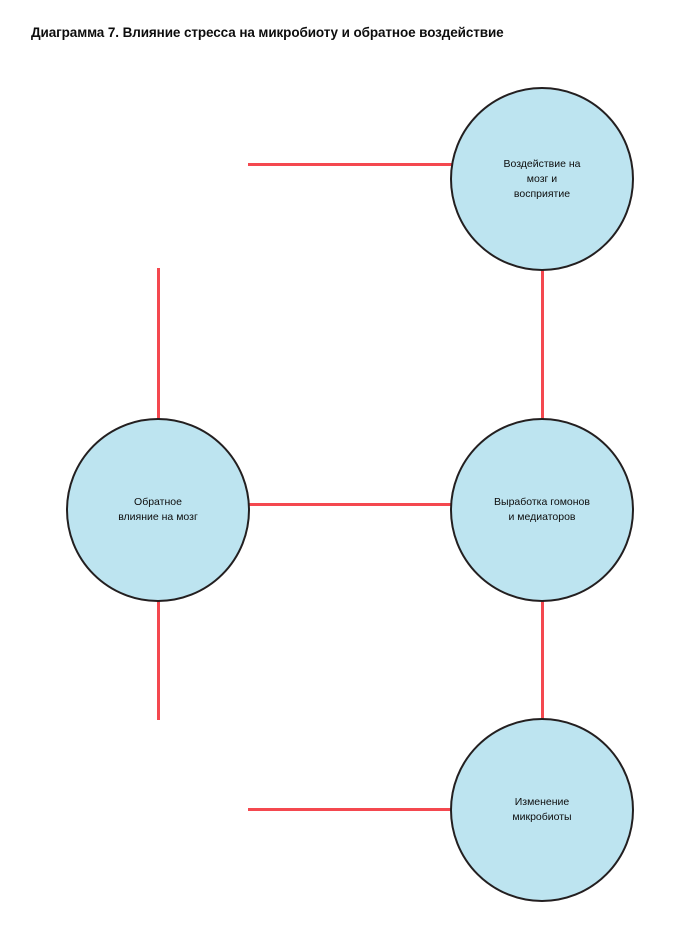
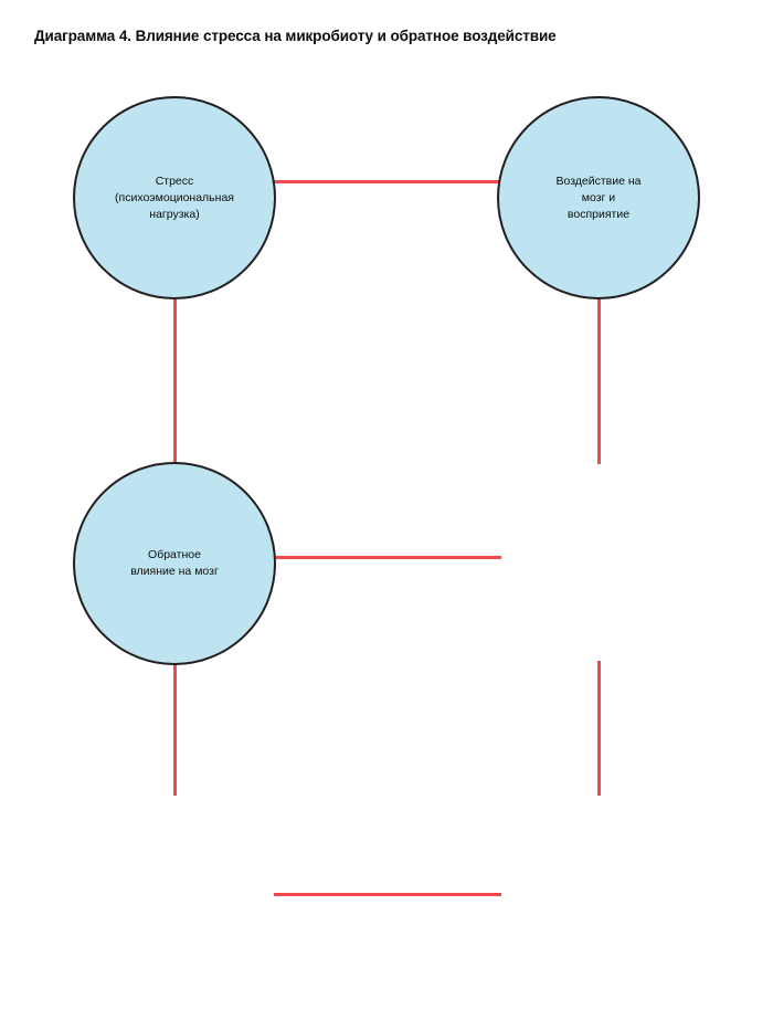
- Диаграмма 7. Влияние стресса на микробиоту и обратное воздействие
+ Диаграмма 4. Влияние стресса на микробиоту и обратное воздействие
+ Стресс
+ (психоэмоциональная
+ нагрузка)
  Воздействие на
  мозг и
  восприятие
  Обратное
  влияние на мозг
- Выработка гомонов
- и медиаторов
- Изменение
- микробиоты
